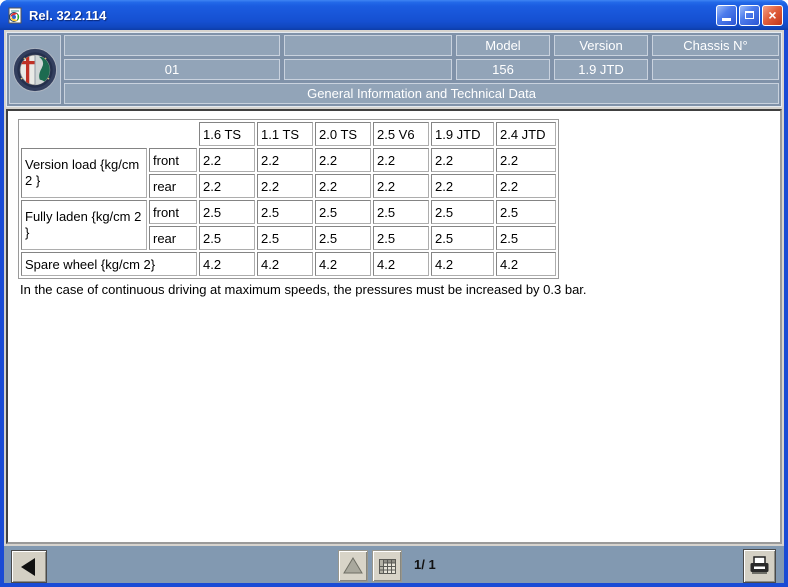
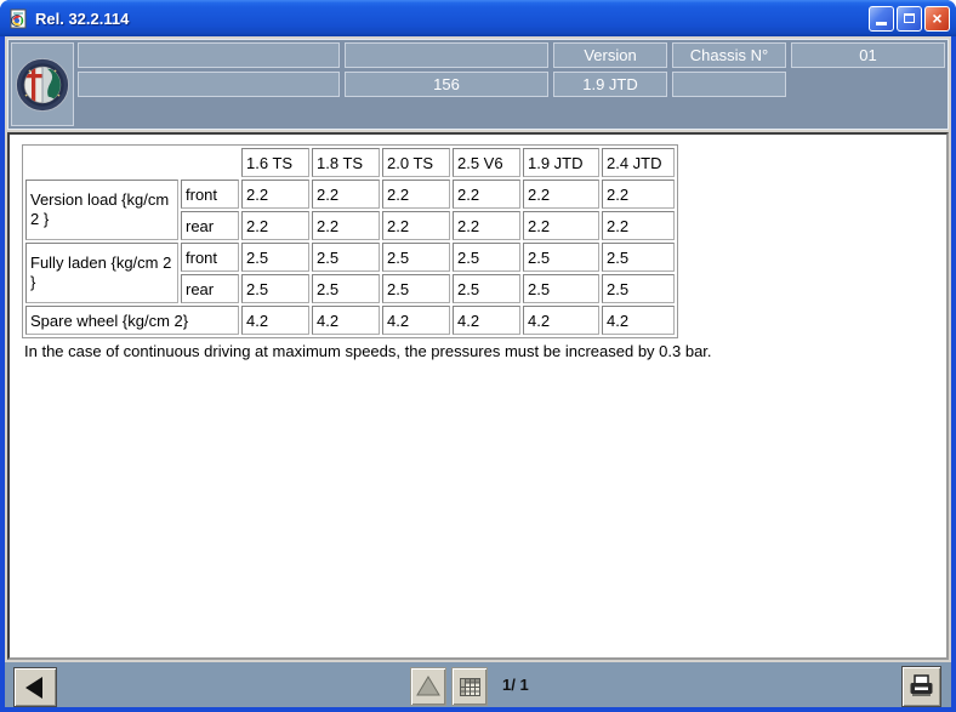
  Rel. 32.2.114
  ×
- Model
  Version
  Chassis N°
  01
  156
  1.9 JTD
- General Information and Technical Data
- 		1.6 TS	1.1 TS	2.0 TS	2.5 V6	1.9 JTD	2.4 JTD
+ 		1.6 TS	1.8 TS	2.0 TS	2.5 V6	1.9 JTD	2.4 JTD
  Version load {kg/cm 2 }	front	2.2	2.2	2.2	2.2	2.2	2.2
  rear	2.2	2.2	2.2	2.2	2.2	2.2
  Fully laden {kg/cm 2 }	front	2.5	2.5	2.5	2.5	2.5	2.5
  rear	2.5	2.5	2.5	2.5	2.5	2.5
  Spare wheel {kg/cm 2}	4.2	4.2	4.2	4.2	4.2	4.2
  In the case of continuous driving at maximum speeds, the pressures must be increased by 0.3 bar.
  1/ 1
